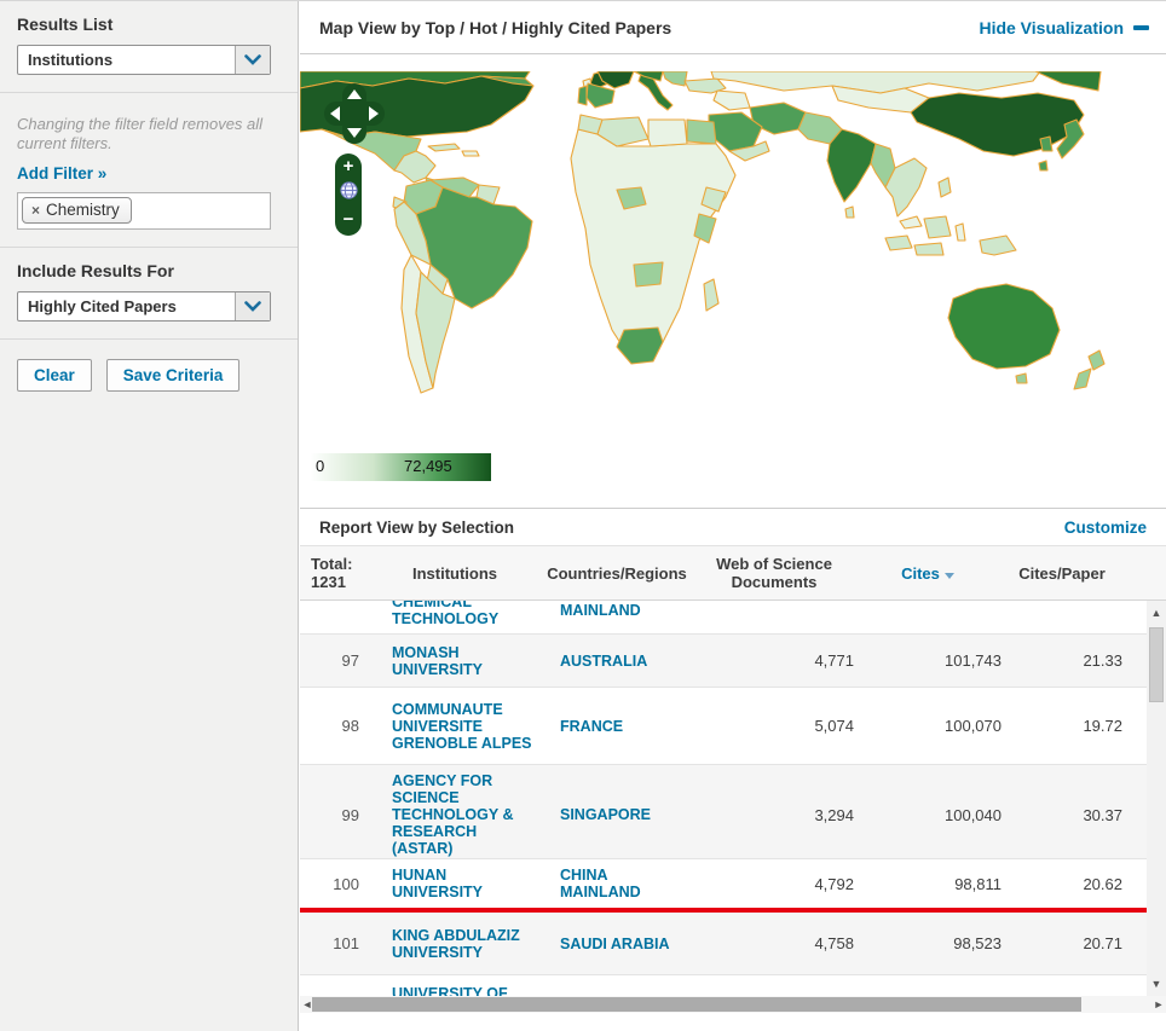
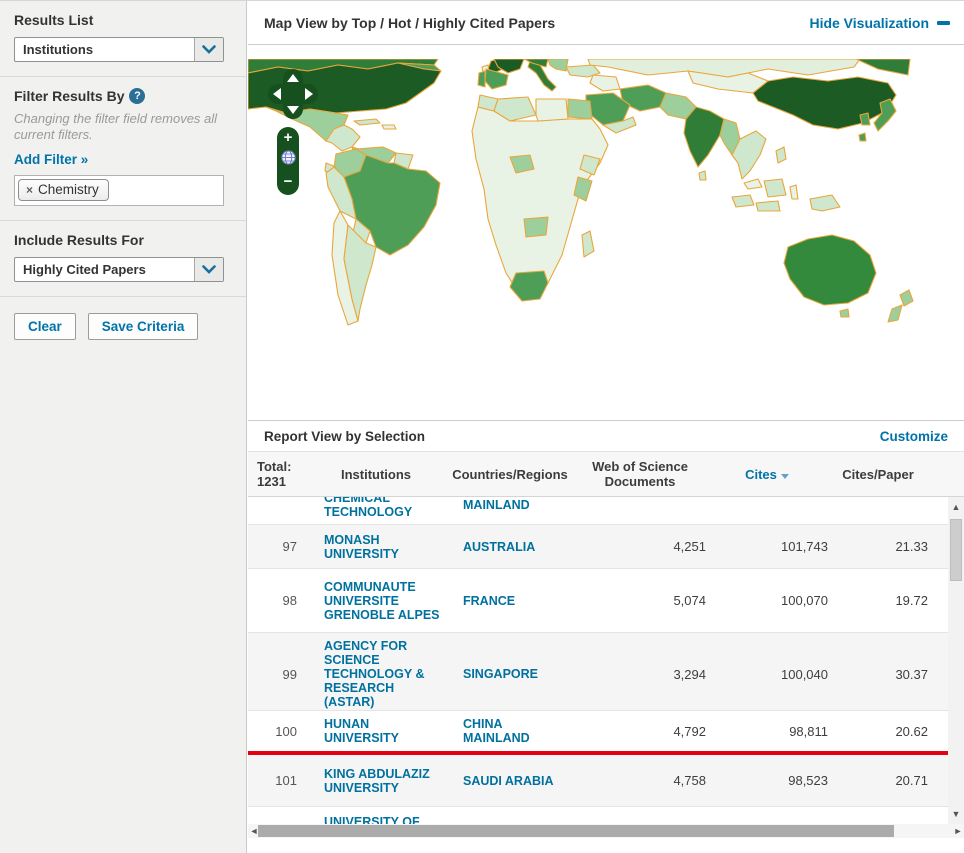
  Results List
  Institutions
+ Filter Results By ?
  Changing the filter field removes all current filters.
  Add Filter »
  ×
  Chemistry
  Include Results For
  Highly Cited Papers
  Clear
  Save Criteria
  Map View by Top / Hot / Highly Cited Papers
  Hide Visualization
  +
  −
- 0
- 72,495
  Report View by Selection
  Customize
  Total:
  1231
  Institutions
  Countries/Regions
  Web of Science Documents
  Cites
  Cites/Paper
  CHEMICAL TECHNOLOGY
  MAINLAND
  97
  MONASH UNIVERSITY
  AUSTRALIA
- 4,771
+ 4,251
  101,743
  21.33
  98
  COMMUNAUTE UNIVERSITE GRENOBLE ALPES
  FRANCE
  5,074
  100,070
  19.72
  99
  AGENCY FOR SCIENCE TECHNOLOGY & RESEARCH (ASTAR)
  SINGAPORE
  3,294
  100,040
  30.37
  100
  HUNAN UNIVERSITY
  CHINA MAINLAND
  4,792
  98,811
  20.62
  101
  KING ABDULAZIZ UNIVERSITY
  SAUDI ARABIA
  4,758
  98,523
  20.71
  ▲
  ▼
  ◄
  ►
